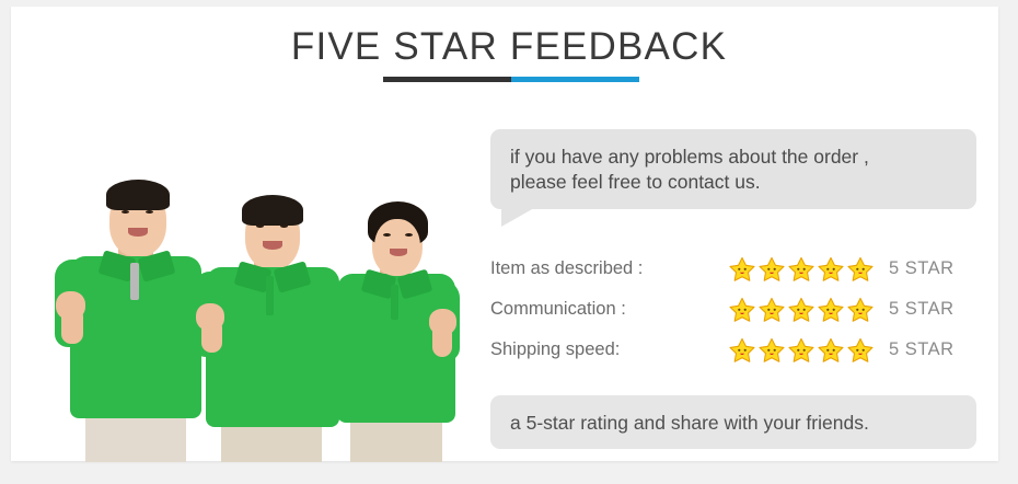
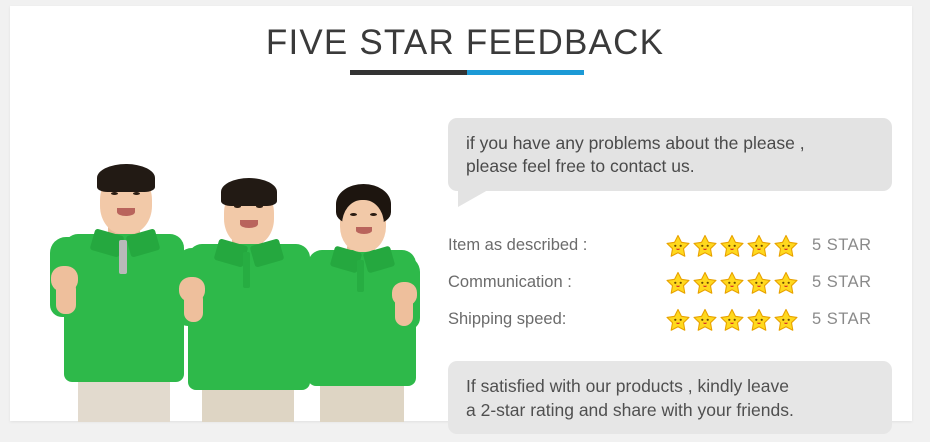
  FIVE STAR FEEDBACK
- if you have any problems about the order ,
+ if you have any problems about the please ,
  please feel free to contact us.
  Item as described :
  5 STAR
  Communication :
  5 STAR
  Shipping speed:
  5 STAR
+ If satisfied with our products , kindly leave
- a 5-star rating and share with your friends.
+ a 2-star rating and share with your friends.
